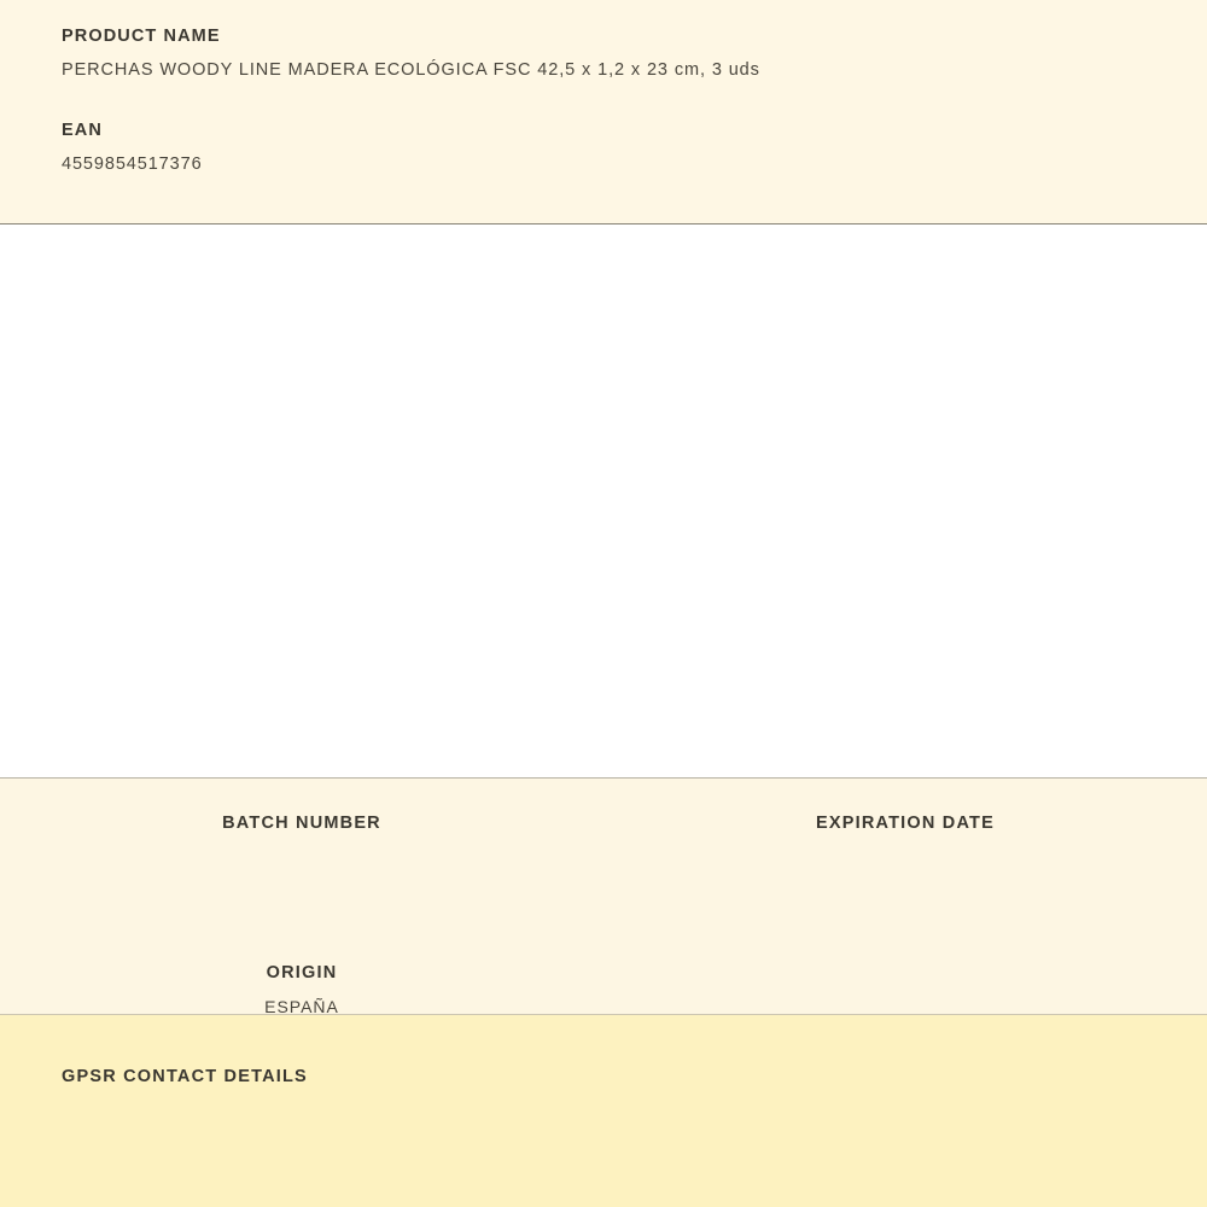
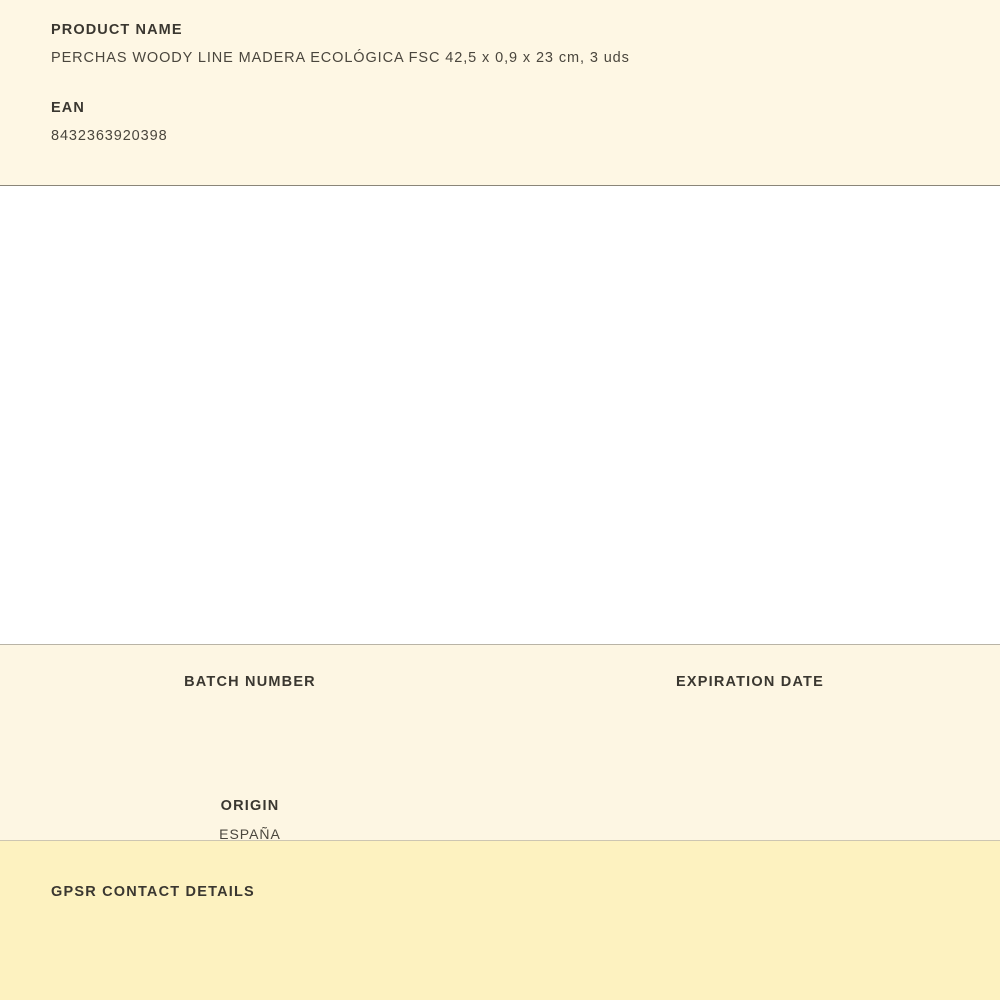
  PRODUCT NAME
- PERCHAS WOODY LINE MADERA ECOLÓGICA FSC 42,5 x 1,2 x 23 cm, 3 uds
+ PERCHAS WOODY LINE MADERA ECOLÓGICA FSC 42,5 x 0,9 x 23 cm, 3 uds
  EAN
- 4559854517376
+ 8432363920398
  BATCH NUMBER
  EXPIRATION DATE
  ORIGIN
  ESPAÑA
  GPSR CONTACT DETAILS
